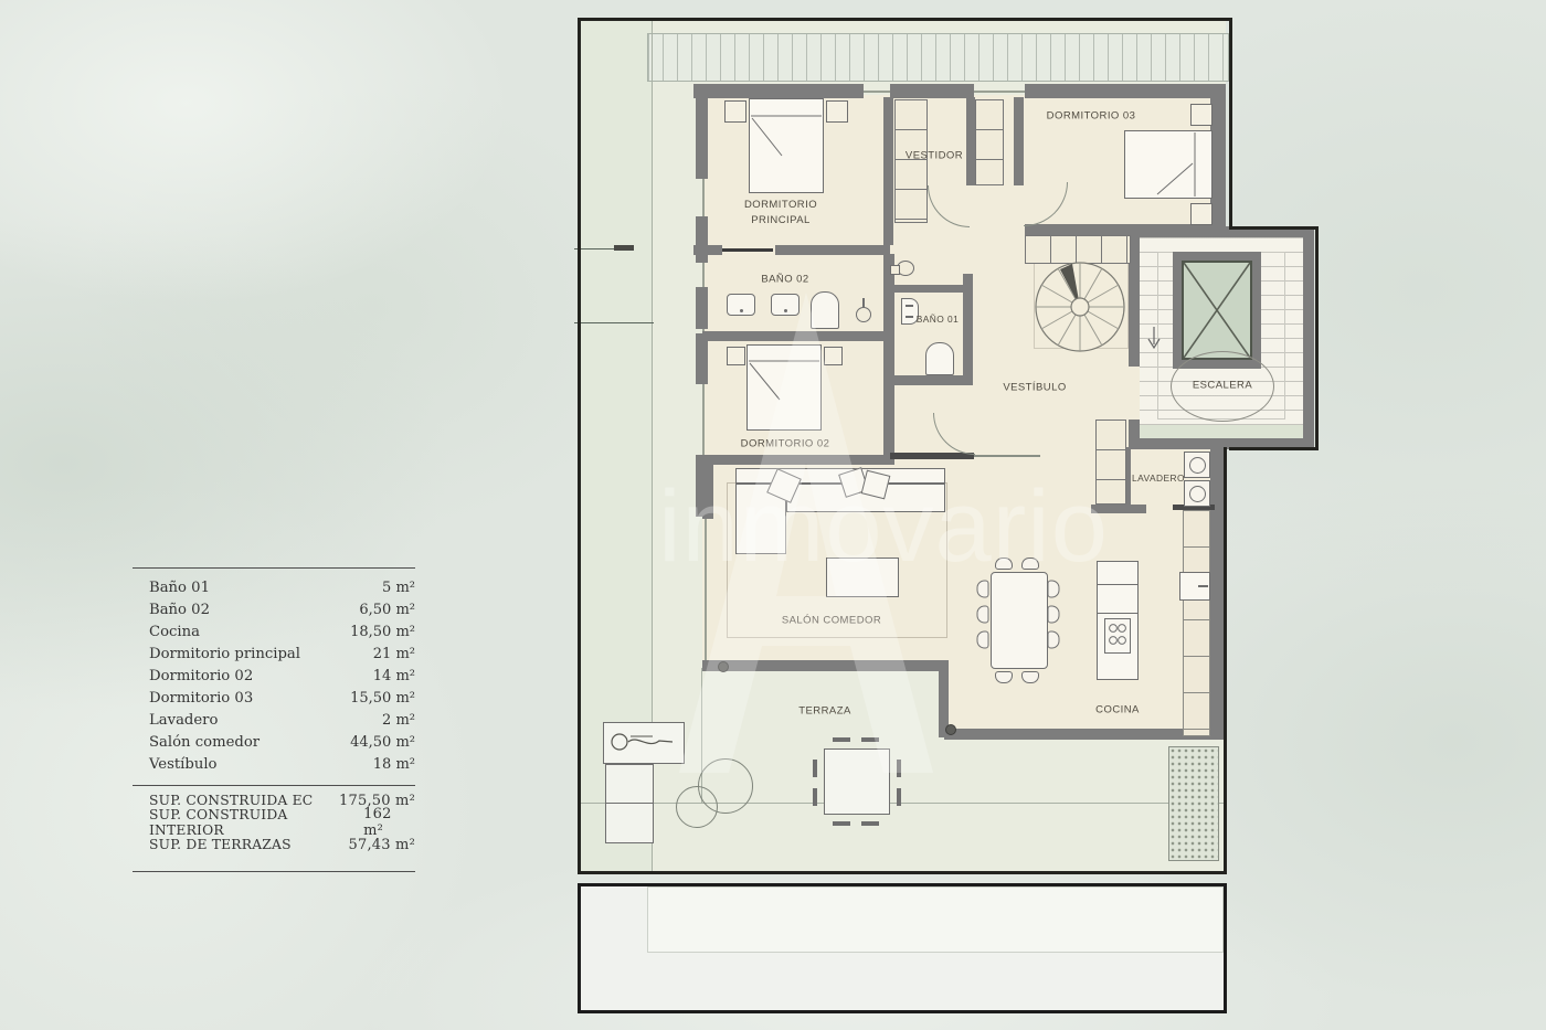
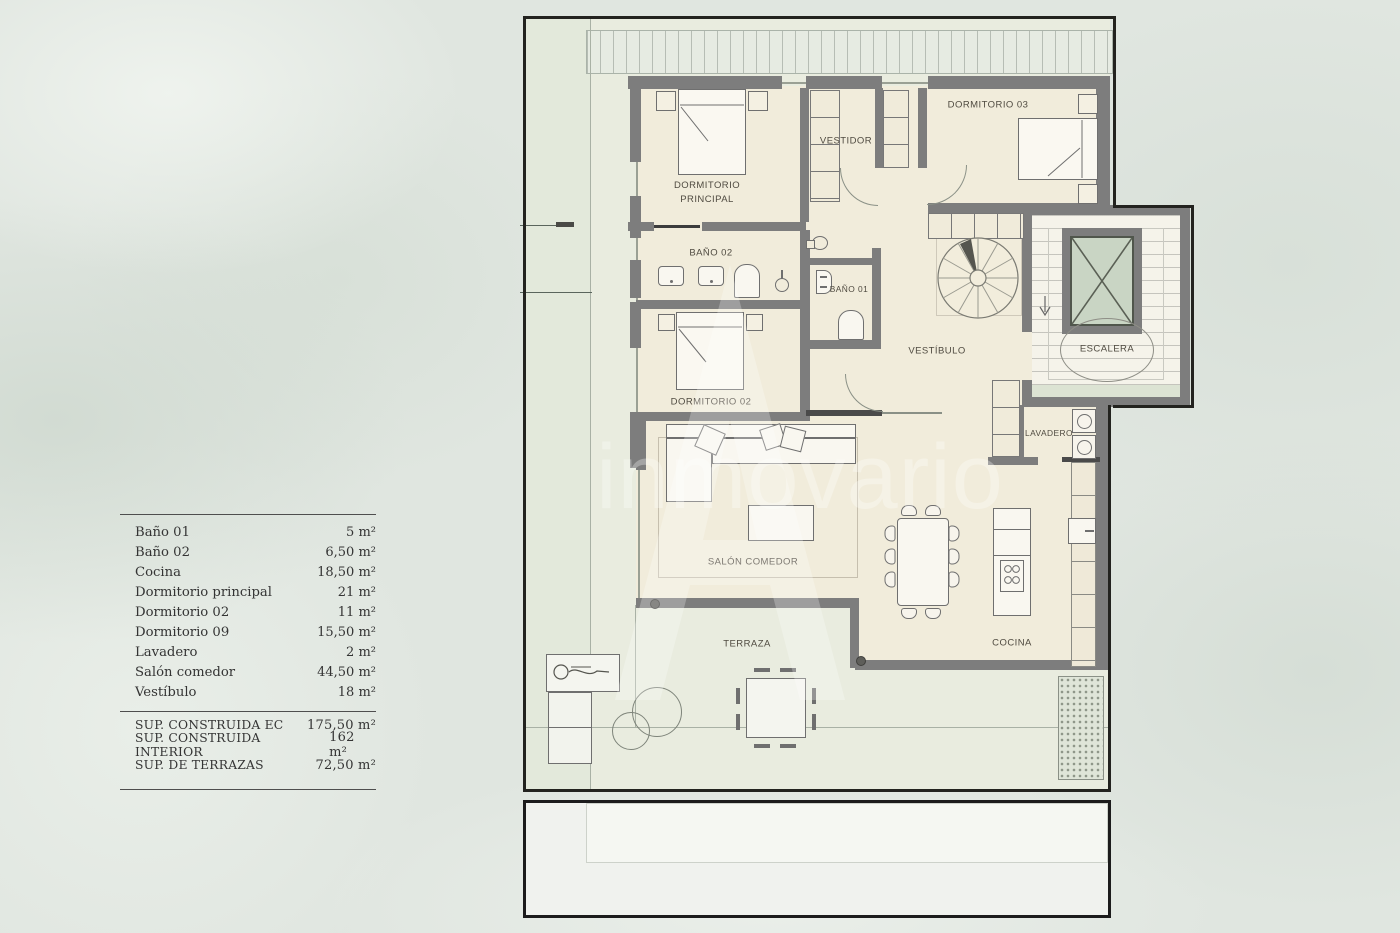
  Baño 01
  5 m²
  Baño 02
  6,50 m²
  Cocina
  18,50 m²
  Dormitorio principal
  21 m²
  Dormitorio 02
- 14 m²
+ 11 m²
- Dormitorio 03
+ Dormitorio 09
  15,50 m²
  Lavadero
  2 m²
  Salón comedor
  44,50 m²
  Vestíbulo
  18 m²
  SUP. CONSTRUIDA EC
  175,50 m²
  SUP. CONSTRUIDA INTERIOR
  162 m²
  SUP. DE TERRAZAS
- 57,43 m²
+ 72,50 m²
  DORMITORIO
  PRINCIPAL
  VESTIDOR
  DORMITORIO 03
  BAÑO 02
  BAÑO 01
  VESTÍBULO
  ESCALERA
  DORMITORIO 02
  LAVADERO
  SALÓN COMEDOR
  COCINA
  TERRAZA
  inmovario
